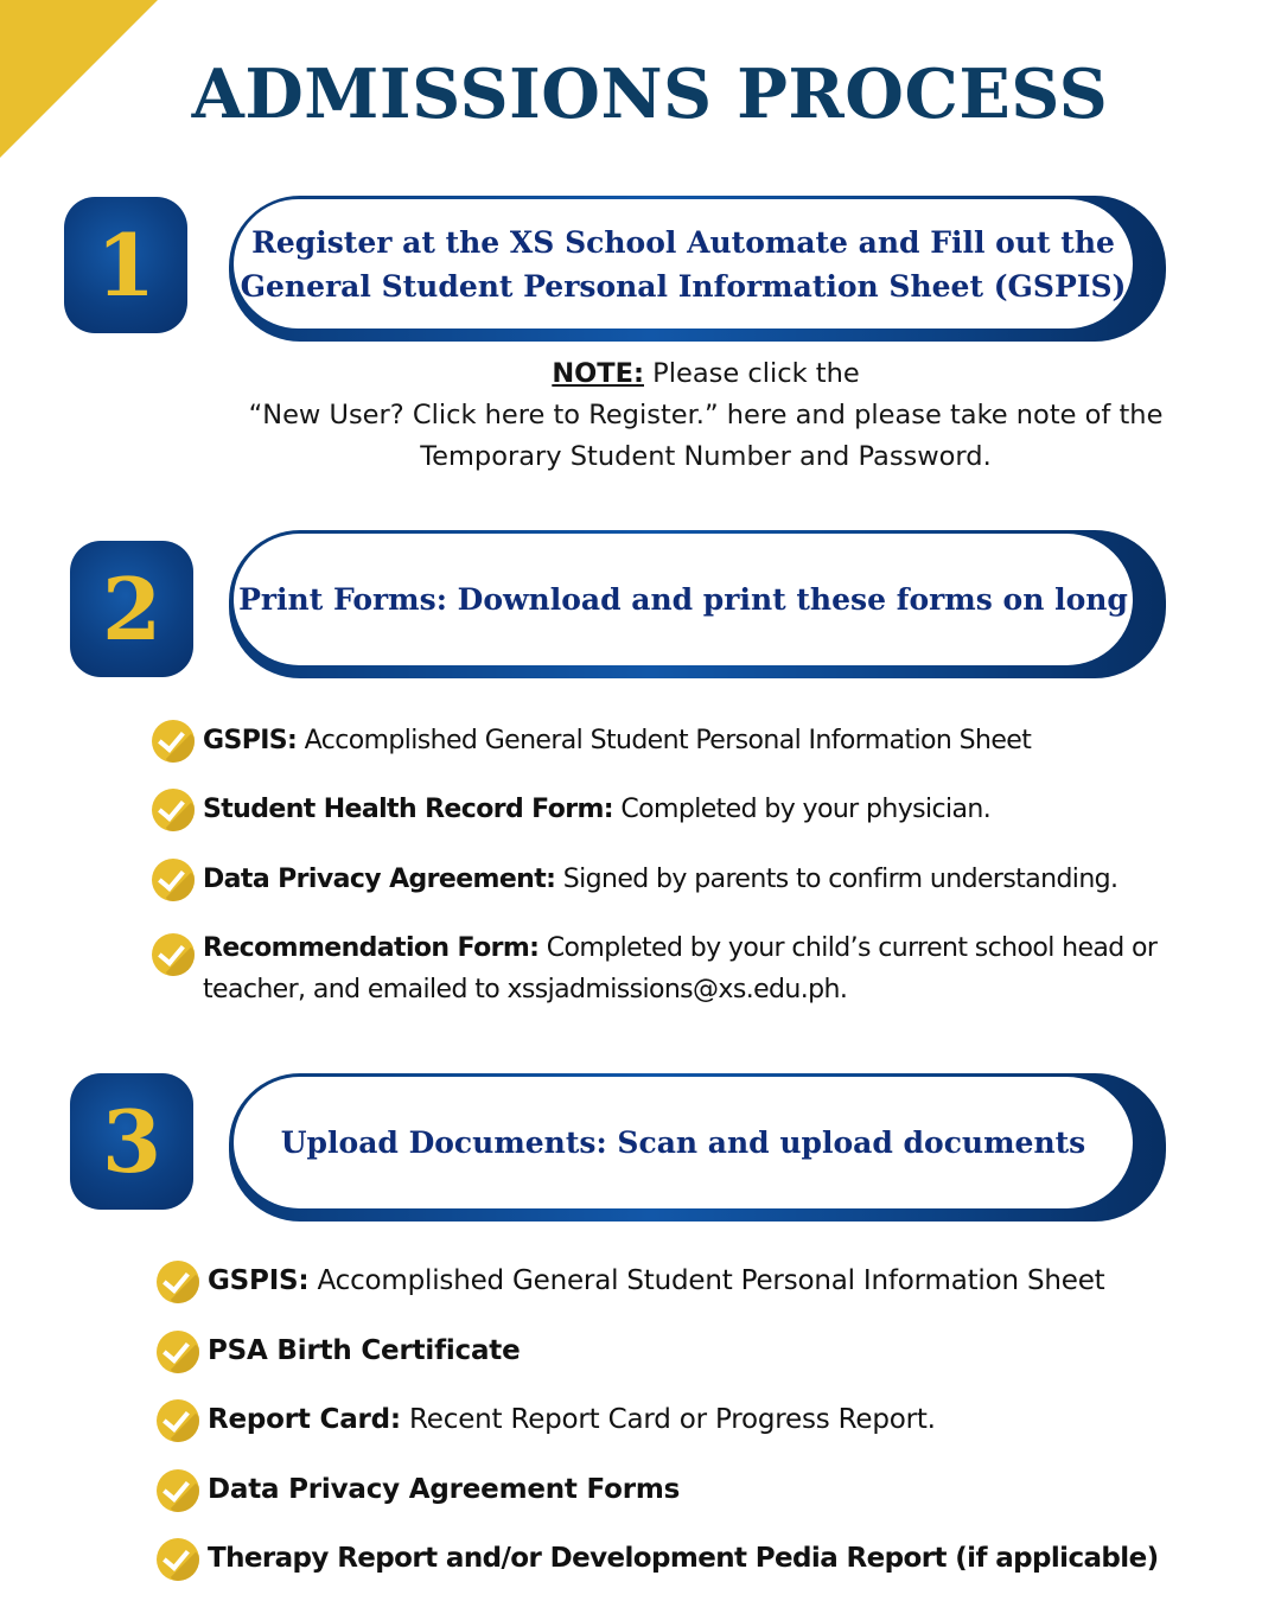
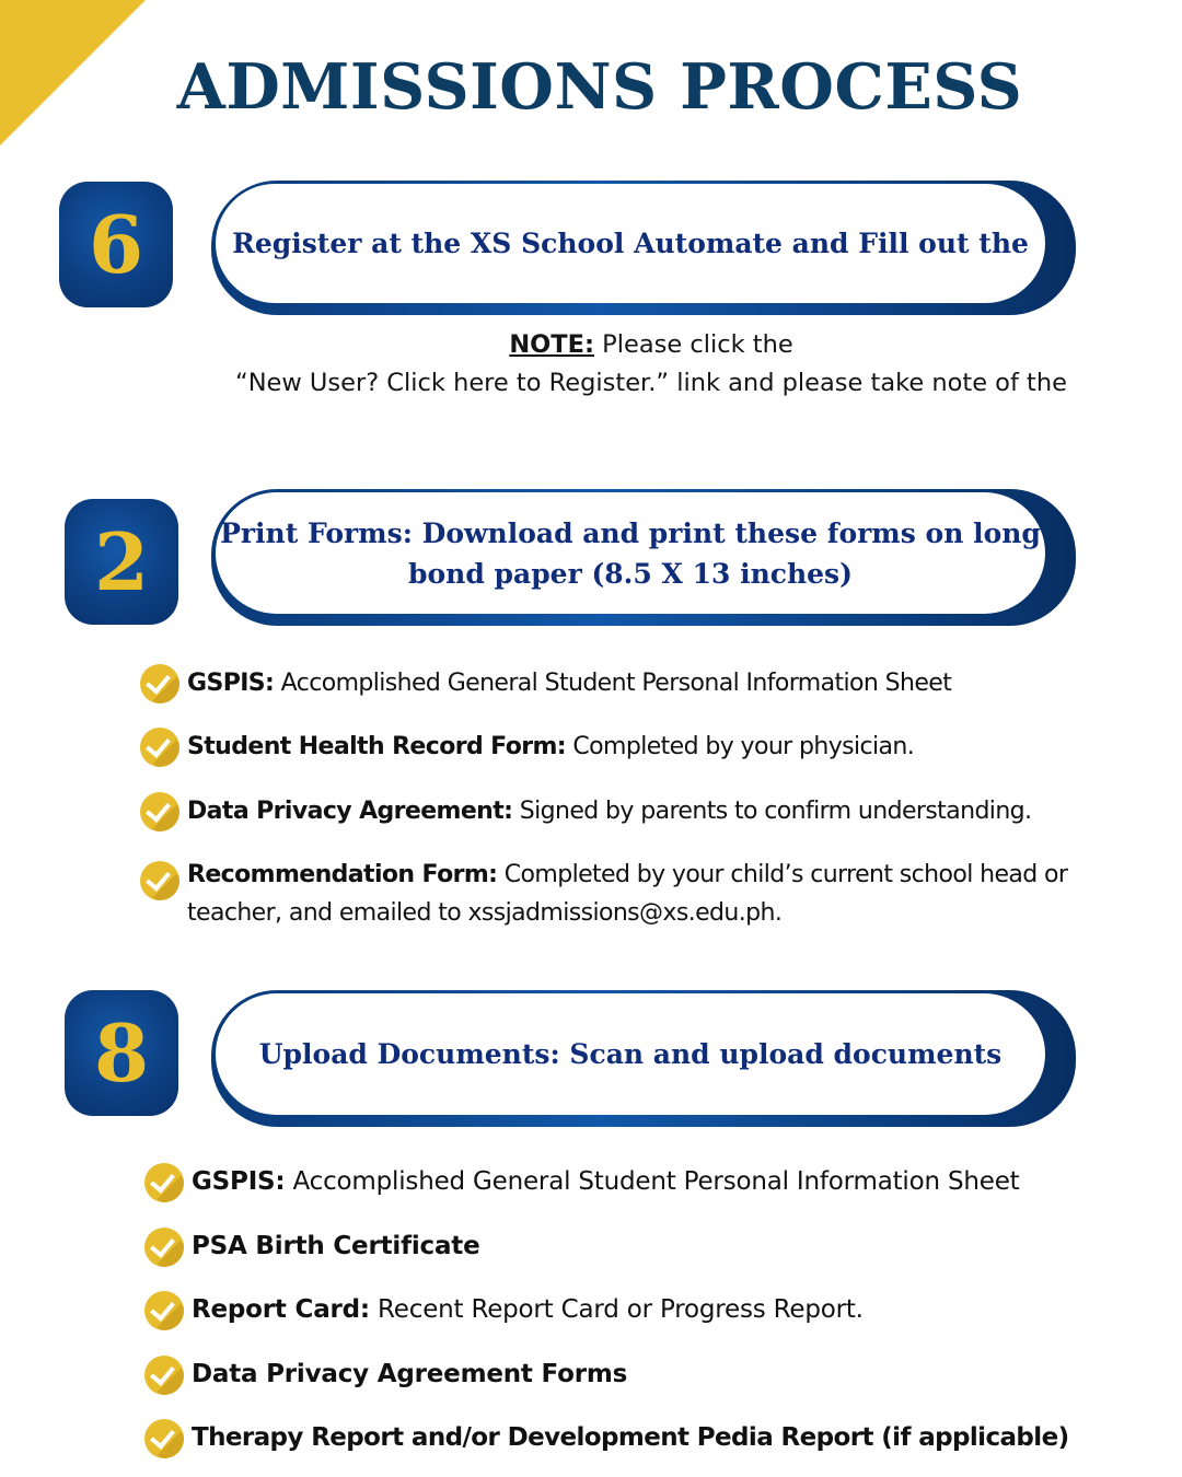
  ADMISSIONS PROCESS
- 1
+ 6
  Register at the XS School Automate and Fill out the
- General Student Personal Information Sheet (GSPIS)
  NOTE: Please click the
- “New User? Click here to Register.” here and please take note of the
+ “New User? Click here to Register.” link and please take note of the
- Temporary Student Number and Password.
  2
  Print Forms: Download and print these forms on long
+ bond paper (8.5 X 13 inches)
  GSPIS: Accomplished General Student Personal Information Sheet
  Student Health Record Form: Completed by your physician.
  Data Privacy Agreement: Signed by parents to confirm understanding.
  Recommendation Form: Completed by your child’s current school head or teacher, and emailed to xssjadmissions@xs.edu.ph.
- 3
+ 8
  Upload Documents: Scan and upload documents
  GSPIS: Accomplished General Student Personal Information Sheet
  PSA Birth Certificate
  Report Card: Recent Report Card or Progress Report.
  Data Privacy Agreement Forms
  Therapy Report and/or Development Pedia Report (if applicable)
